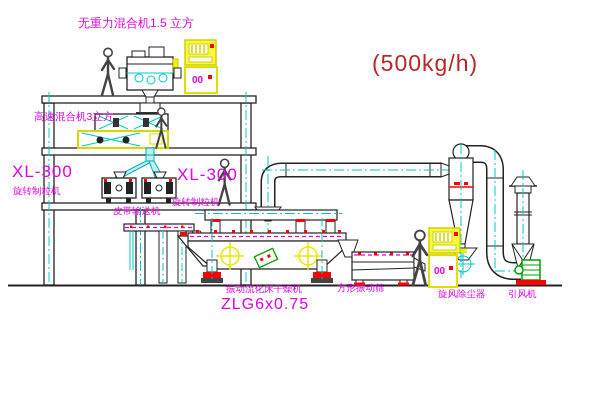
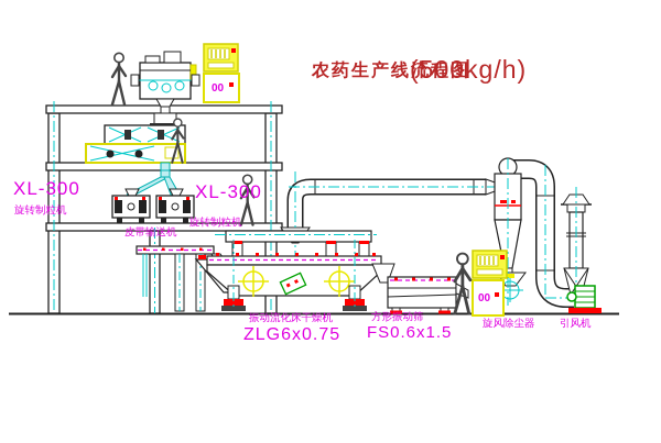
  00
  00
+ 农药生产线流程图
  (500kg/h)
- 无重力混合机1.5 立方
- 高速混合机3立方
  XL-300
  旋转制粒机
  XL-300
  旋转制粒机
  皮带输送机
  振动流化床干燥机
  ZLG6x0.75
  方形振动筛
+ FS0.6x1.5
  旋风除尘器
  引风机
